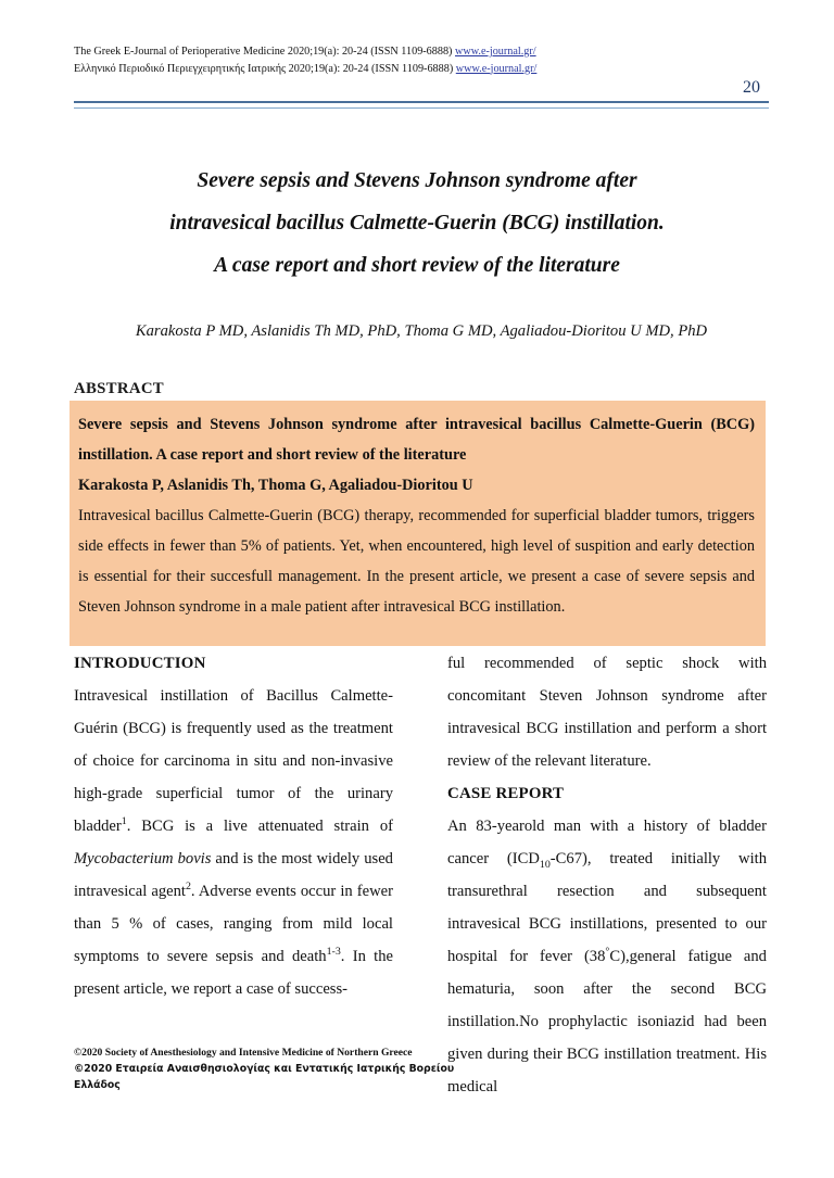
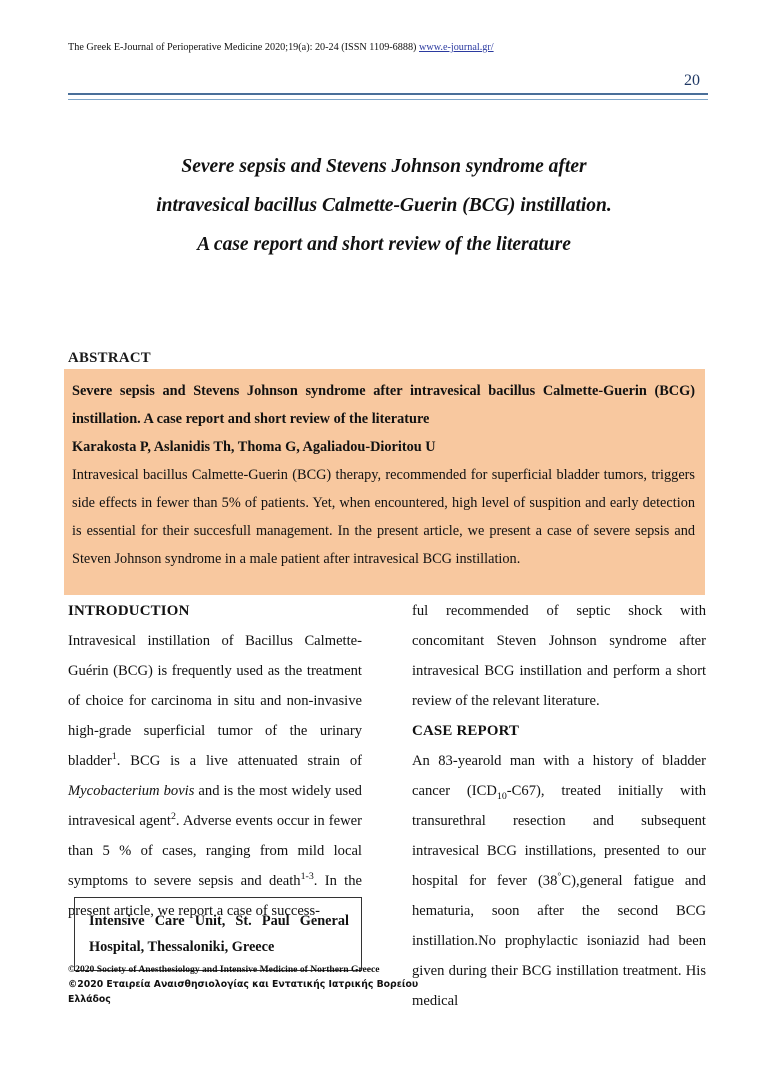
  The Greek E-Journal of Perioperative Medicine 2020;19(a): 20-24 (ISSN 1109-6888) www.e-journal.gr/
- Ελληνικό Περιοδικό Περιεγχειρητικής Ιατρικής 2020;19(a): 20-24 (ISSN 1109-6888) www.e-journal.gr/
  20
  Severe sepsis and Stevens Johnson syndrome after
  intravesical bacillus Calmette-Guerin (BCG) instillation.
  A case report and short review of the literature
- Karakosta P MD, Aslanidis Th MD, PhD, Thoma G MD, Agaliadou-Dioritou U MD, PhD
  ABSTRACT
  Severe sepsis and Stevens Johnson syndrome after intravesical bacillus Calmette-Guerin (BCG) instillation. A case report and short review of the literature
  Karakosta P, Aslanidis Th, Thoma G, Agaliadou-Dioritou U
  Intravesical bacillus Calmette-Guerin (BCG) therapy, recommended for superficial bladder tumors, triggers side effects in fewer than 5% of patients. Yet, when encountered, high level of suspition and early detection is essential for their succesfull management. In the present article, we present a case of severe sepsis and Steven Johnson syndrome in a male patient after intravesical BCG instillation.
  INTRODUCTION
  Intravesical instillation of Bacillus Calmette-Guérin (BCG) is frequently used as the treatment of choice for carcinoma in situ and non-invasive high-grade superficial tumor of the urinary bladder1. BCG is a live attenuated strain of Mycobacterium bovis and is the most widely used intravesical agent2. Adverse events occur in fewer than 5 % of cases, ranging from mild local symptoms to severe sepsis and death1-3. In the present article, we report a case of success-
  ful recommended of septic shock with concomitant Steven Johnson syndrome after intravesical BCG instillation and perform a short review of the relevant literature.
  CASE REPORT
  An 83-yearold man with a history of bladder cancer (ICD10-C67), treated initially with transurethral resection and subsequent intravesical BCG instillations, presented to our hospital for fever (38°C),general fatigue and hematuria, soon after the second BCG instillation.No prophylactic isoniazid had been given during their BCG instillation treatment. His medical
+ Intensive Care Unit, St. Paul General Hospital, Thessaloniki, Greece
  ©2020 Society of Anesthesiology and Intensive Medicine of Northern Greece
  ©2020 Εταιρεία Αναισθησιολογίας και Εντατικής Ιατρικής Βορείου Ελλάδος
